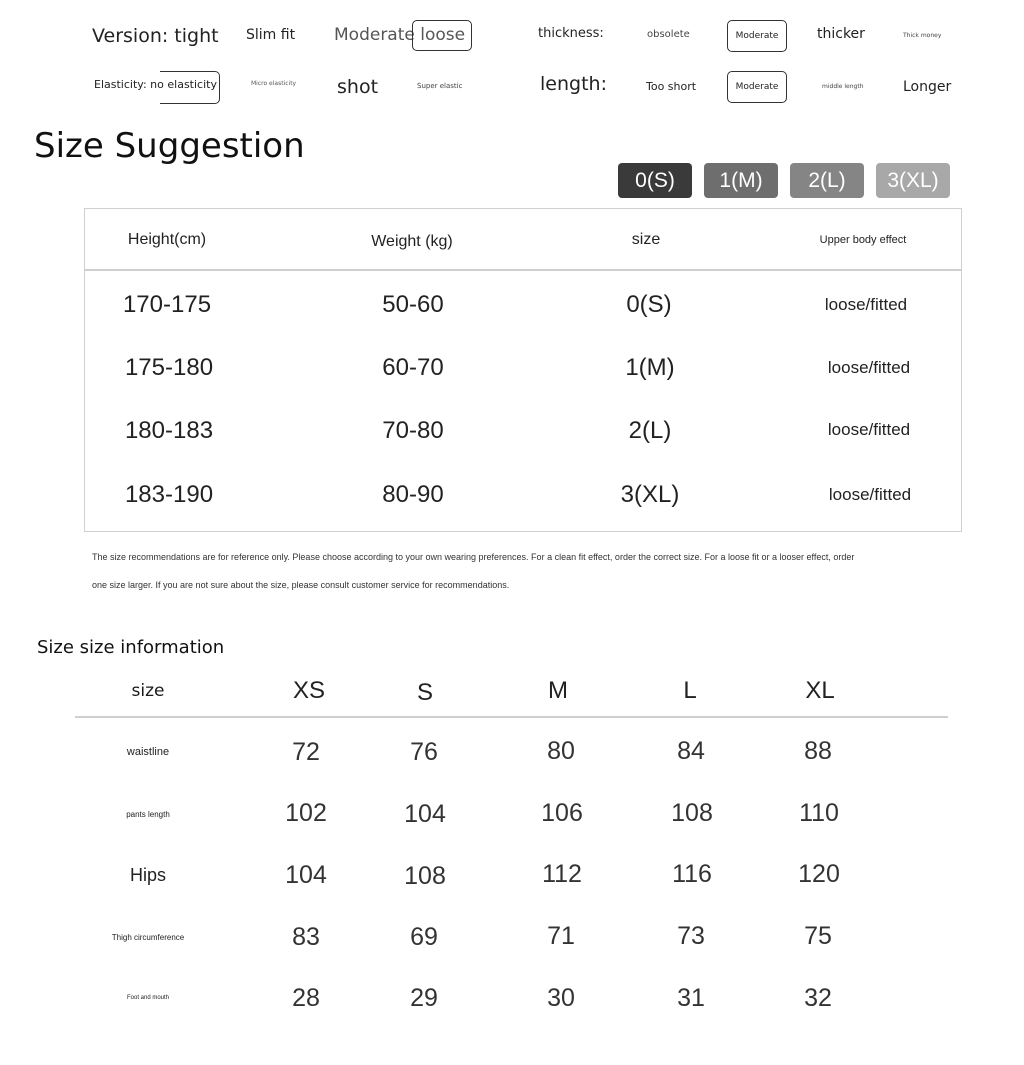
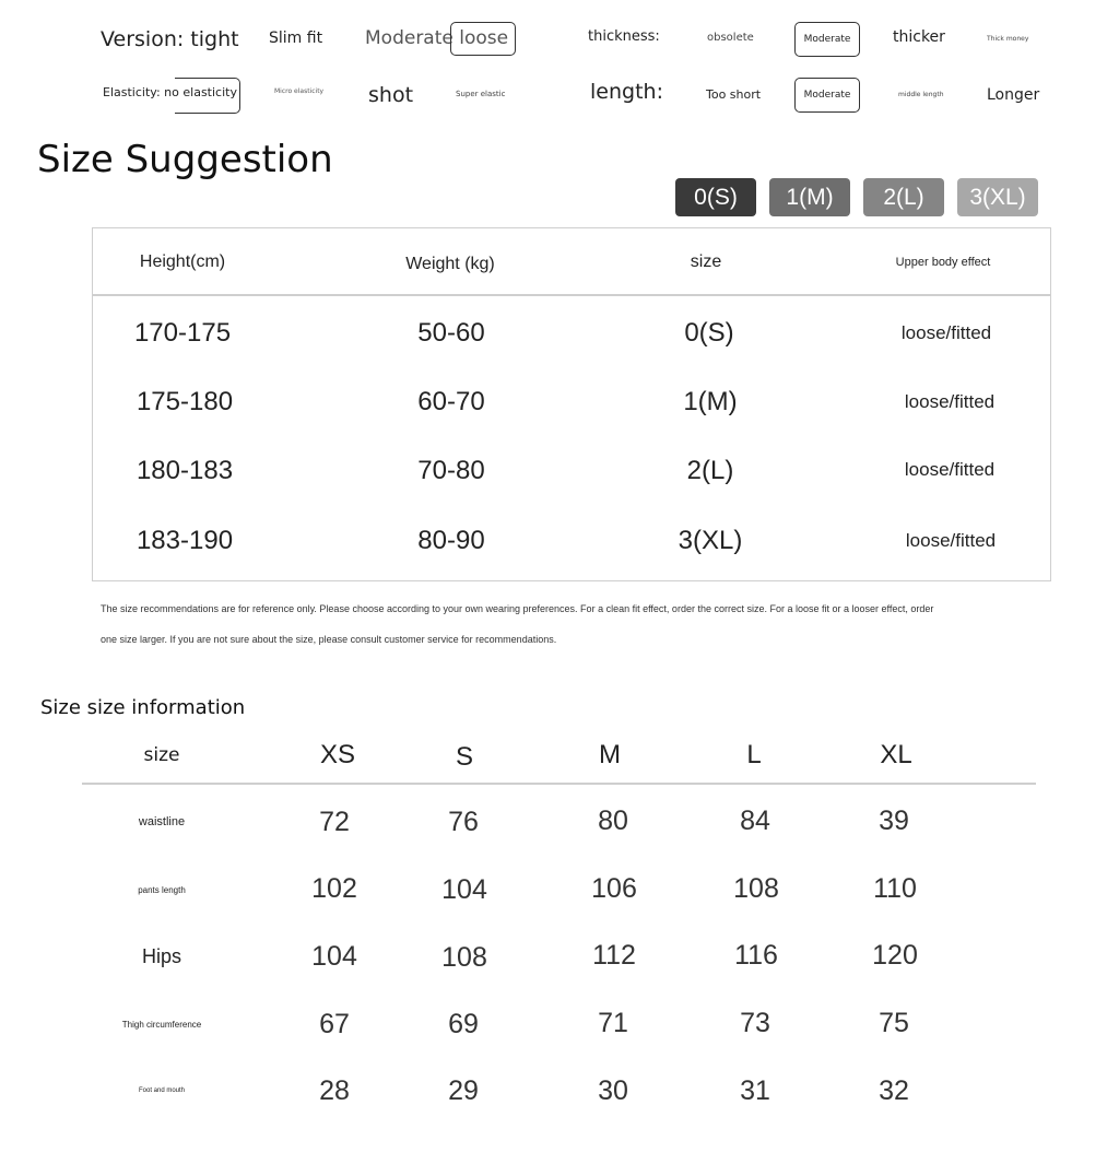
  Version: tight
  Slim fit
  Moderate loose
  Elasticity: no elasticity
  shot
  Super elastic
  thickness:
  obsolete
  Moderate
  thicker
  length:
  Too short
  Moderate
  Longer
  Size Suggestion
  0(S)
  1(M)
  2(L)
  3(XL)
  Height(cm)
  Weight (kg)
  size
  Upper body effect
  170-175
  50-60
  0(S)
  loose/fitted
  175-180
  60-70
  1(M)
  loose/fitted
  180-183
  70-80
  2(L)
  loose/fitted
  183-190
  80-90
  3(XL)
  loose/fitted
  The size recommendations are for reference only. Please choose according to your own wearing preferences. For a clean fit effect, order the correct size. For a loose fit or a looser effect, order
  one size larger. If you are not sure about the size, please consult customer service for recommendations.
  Size size information
  size
  XS
  S
  M
  L
  XL
  waistline
  72
  76
  80
  84
- 88
+ 39
  pants length
  102
  104
  106
  108
  110
  Hips
  104
  108
  112
  116
  120
  Thigh circumference
- 83
+ 67
  69
  71
  73
  75
  28
  29
  30
  31
  32
